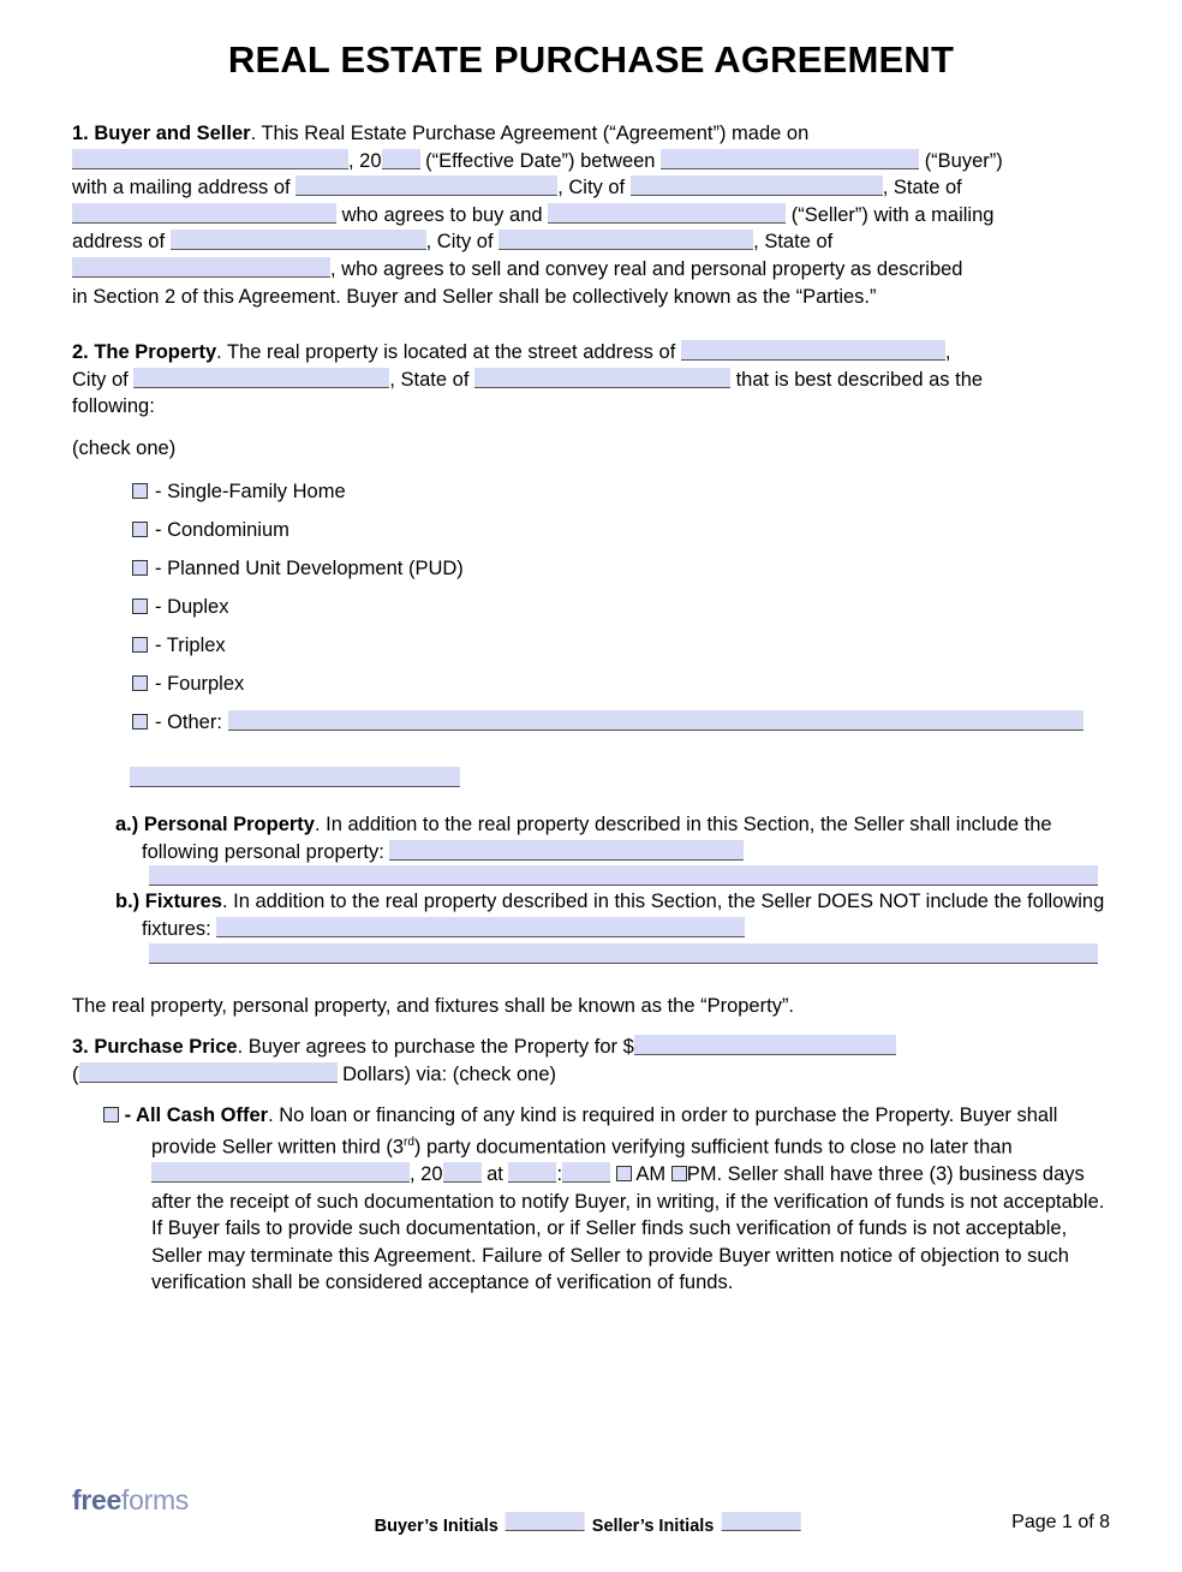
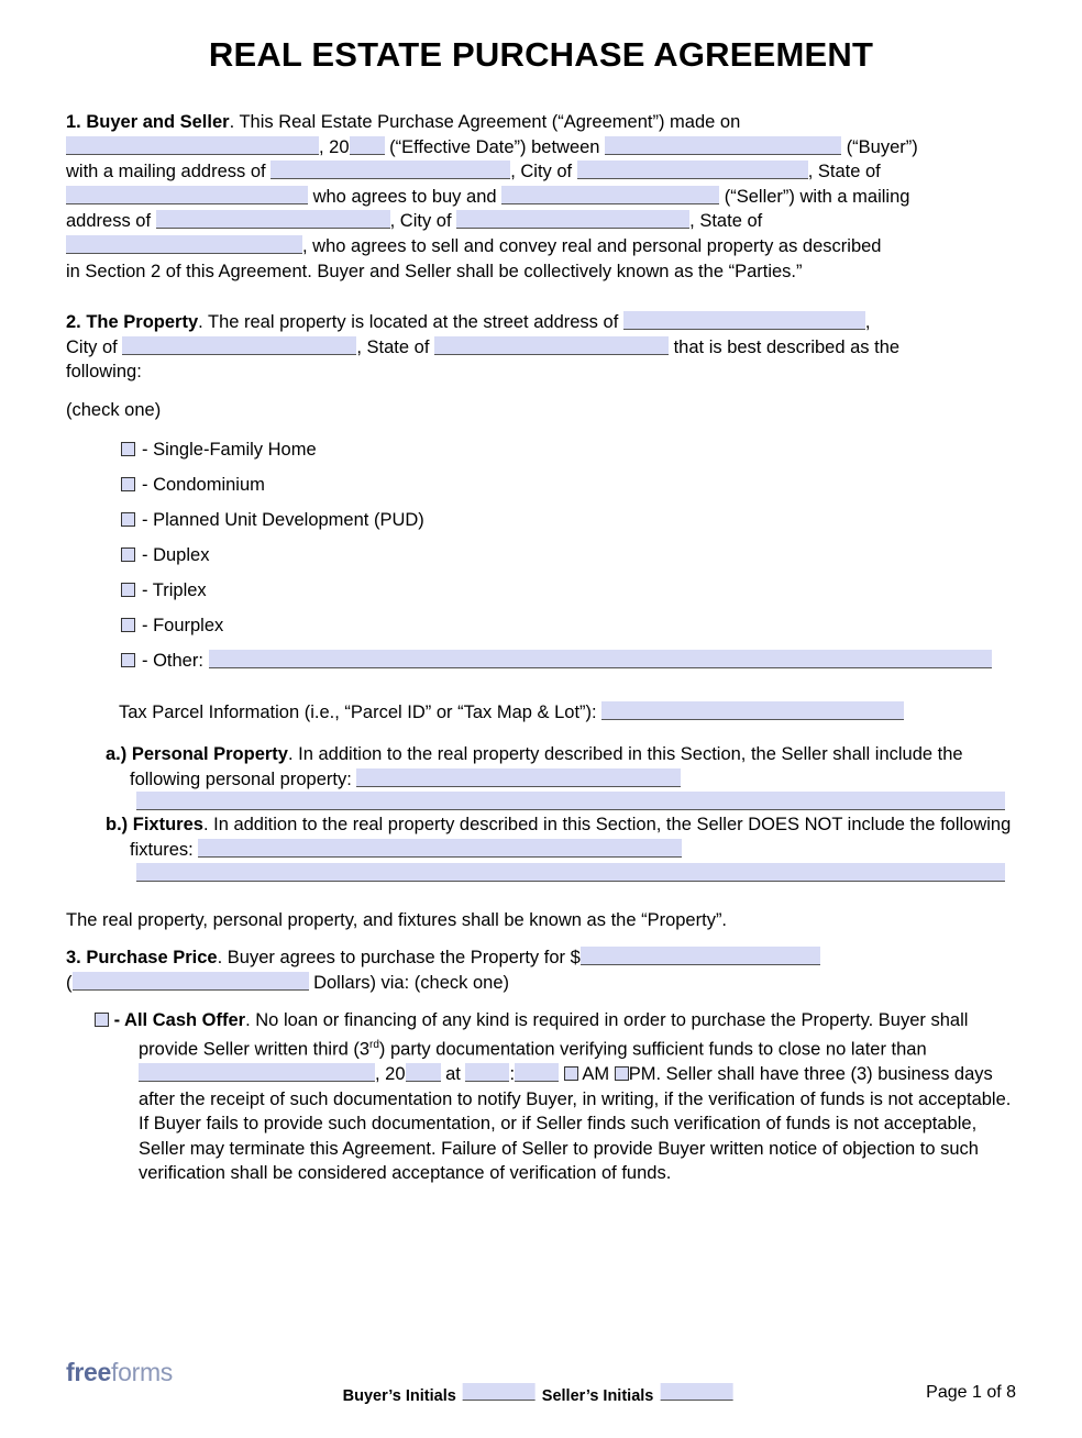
  REAL ESTATE PURCHASE AGREEMENT
  1. Buyer and Seller. This Real Estate Purchase Agreement (“Agreement”) made on
  , 20 (“Effective Date”) between (“Buyer”)
  with a mailing address of , City of , State of
  who agrees to buy and (“Seller”) with a mailing
  address of , City of , State of
  , who agrees to sell and convey real and personal property as described
  in Section 2 of this Agreement. Buyer and Seller shall be collectively known as the “Parties.”
  2. The Property. The real property is located at the street address of ,
  City of , State of that is best described as the
  following:
  (check one)
  - Single-Family Home
  - Condominium
  - Planned Unit Development (PUD)
  - Duplex
  - Triplex
  - Fourplex
  - Other:
+ Tax Parcel Information (i.e., “Parcel ID” or “Tax Map & Lot”):
  a.) Personal Property. In addition to the real property described in this Section, the Seller shall include the following personal property:
  b.) Fixtures. In addition to the real property described in this Section, the Seller DOES NOT include the following fixtures:
  The real property, personal property, and fixtures shall be known as the “Property”.
  3. Purchase Price. Buyer agrees to purchase the Property for $
  ( Dollars) via: (check one)
  - All Cash Offer. No loan or financing of any kind is required in order to purchase the Property. Buyer shall provide Seller written third (3rd) party documentation verifying sufficient funds to close no later than , 20 at : AM PM. Seller shall have three (3) business days after the receipt of such documentation to notify Buyer, in writing, if the verification of funds is not acceptable. If Buyer fails to provide such documentation, or if Seller finds such verification of funds is not acceptable, Seller may terminate this Agreement. Failure of Seller to provide Buyer written notice of objection to such verification shall be considered acceptance of verification of funds.
  freeforms
  Buyer’s Initials Seller’s Initials
  Page 1 of 8
